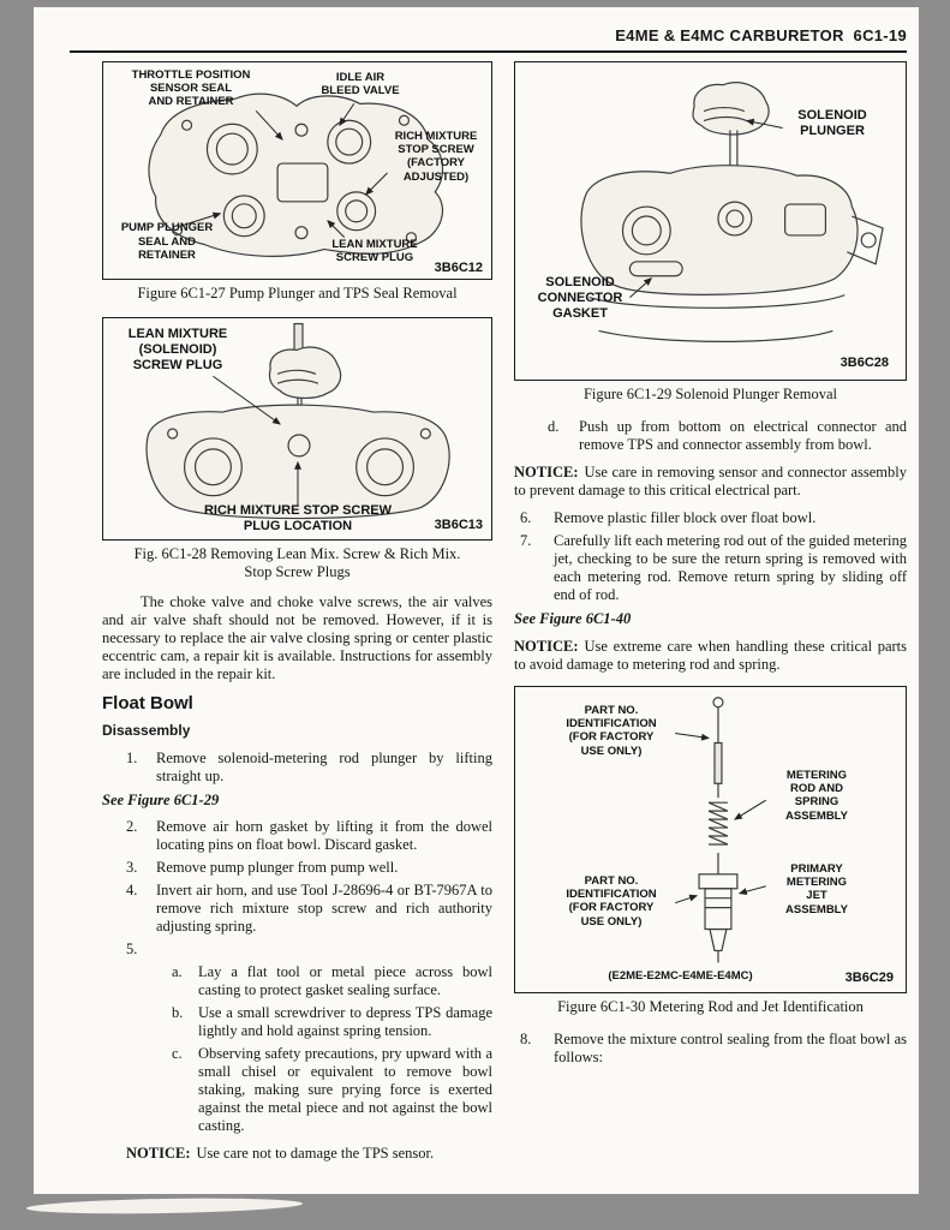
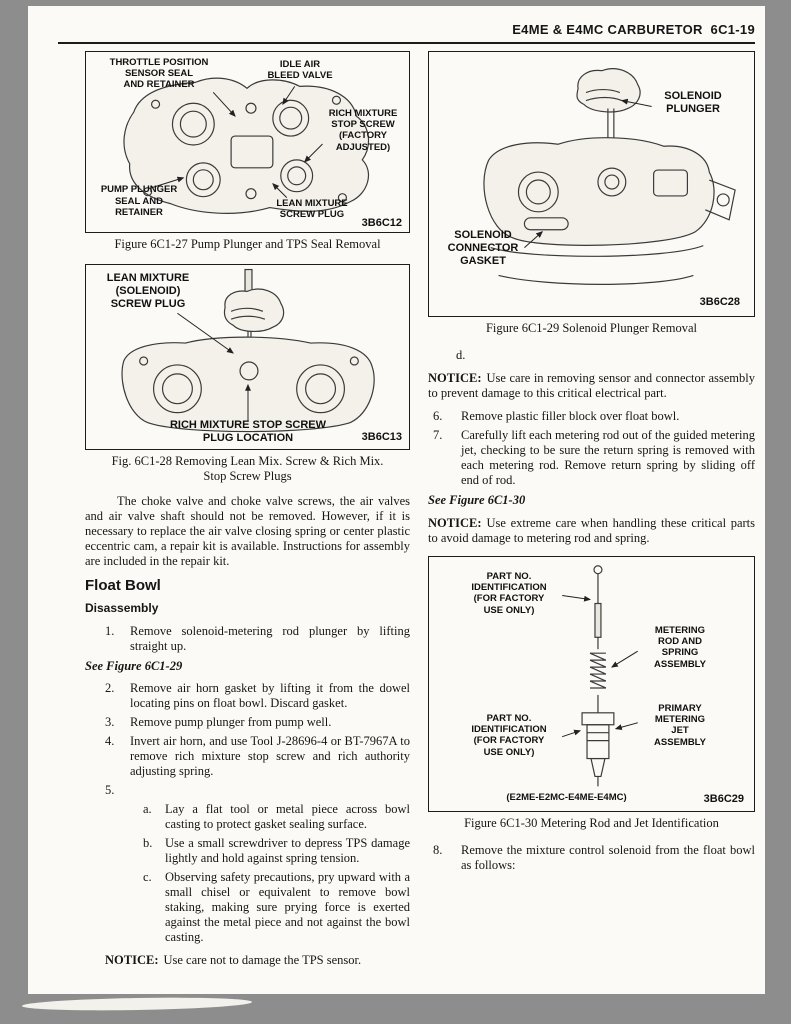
  E4ME & E4MC CARBURETOR 6C1-19
  THROTTLE POSITION
  SENSOR SEAL
  AND RETAINER
  IDLE AIR
  BLEED VALVE
  RICH MIXTURE
  STOP SCREW
  (FACTORY
  ADJUSTED)
  PUMP PLUNGER
  SEAL AND
  RETAINER
  LEAN MIXTURE
  SCREW PLUG
  3B6C12
  Figure 6C1-27 Pump Plunger and TPS Seal Removal
  LEAN MIXTURE
  (SOLENOID)
  SCREW PLUG
  RICH MIXTURE STOP SCREW
  PLUG LOCATION
  3B6C13
  Fig. 6C1-28 Removing Lean Mix. Screw & Rich Mix.
  Stop Screw Plugs
  The choke valve and choke valve screws, the air valves and air valve shaft should not be removed. However, if it is necessary to replace the air valve closing spring or center plastic eccentric cam, a repair kit is available. Instructions for assembly are included in the repair kit.
  Float Bowl
  Disassembly
  1.
  Remove solenoid-metering rod plunger by lifting straight up.
  See Figure 6C1-29
  2.
  Remove air horn gasket by lifting it from the dowel locating pins on float bowl. Discard gasket.
  3.
  Remove pump plunger from pump well.
  4.
  Invert air horn, and use Tool J-28696-4 or BT-7967A to remove rich mixture stop screw and rich authority adjusting spring.
  5.
  a.
  Lay a flat tool or metal piece across bowl casting to protect gasket sealing surface.
  b.
  Use a small screwdriver to depress TPS damage lightly and hold against spring tension.
  c.
  Observing safety precautions, pry upward with a small chisel or equivalent to remove bowl staking, making sure prying force is exerted against the metal piece and not against the bowl casting.
  NOTICE: Use care not to damage the TPS sensor.
  SOLENOID
  PLUNGER
  SOLENOID
  CONNECTOR
  GASKET
  3B6C28
  Figure 6C1-29 Solenoid Plunger Removal
  d.
- Push up from bottom on electrical connector and remove TPS and connector assembly from bowl.
  NOTICE: Use care in removing sensor and connector assembly to prevent damage to this critical electrical part.
  6.
  Remove plastic filler block over float bowl.
  7.
  Carefully lift each metering rod out of the guided metering jet, checking to be sure the return spring is removed with each metering rod. Remove return spring by sliding off end of rod.
- See Figure 6C1-40
+ See Figure 6C1-30
  NOTICE: Use extreme care when handling these critical parts to avoid damage to metering rod and spring.
  PART NO.
  IDENTIFICATION
  (FOR FACTORY
  USE ONLY)
  METERING
  ROD AND
  SPRING
  ASSEMBLY
  PART NO.
  IDENTIFICATION
  (FOR FACTORY
  USE ONLY)
  PRIMARY
  METERING
  JET
  ASSEMBLY
  (E2ME-E2MC-E4ME-E4MC)
  3B6C29
  Figure 6C1-30 Metering Rod and Jet Identification
  8.
- Remove the mixture control sealing from the float bowl as follows:
+ Remove the mixture control solenoid from the float bowl as follows:
